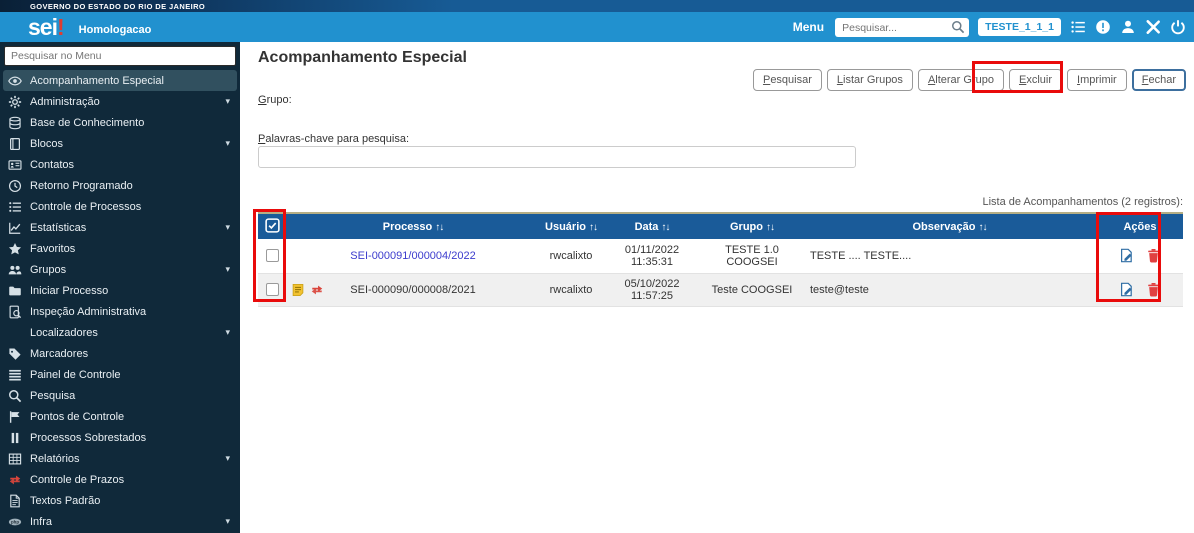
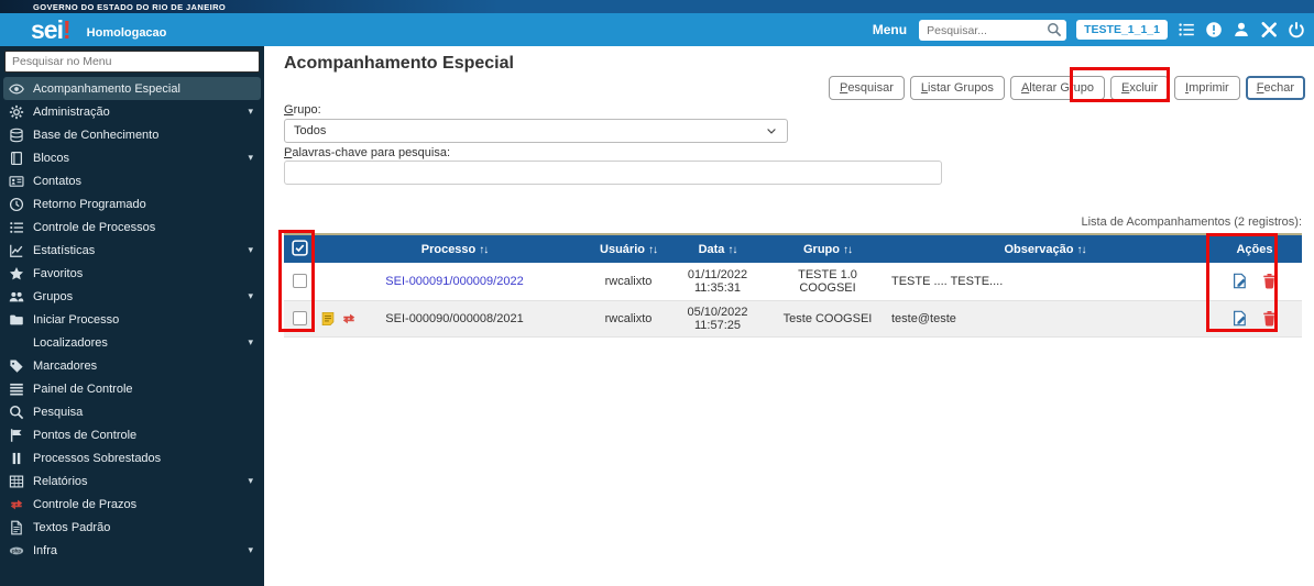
  GOVERNO DO ESTADO DO RIO DE JANEIRO
  sei
  !
  Homologacao
  Menu
  Pesquisar...
  TESTE_1_1_1
  Pesquisar no Menu
  Acompanhamento Especial
  Administração
  ▾
  Base de Conhecimento
  Blocos
  ▾
  Contatos
  Retorno Programado
  Controle de Processos
  Estatísticas
  ▾
  Favoritos
  Grupos
  ▾
  Iniciar Processo
- Inspeção Administrativa
  Localizadores
  ▾
  Marcadores
  Painel de Controle
  Pesquisa
  Pontos de Controle
  Processos Sobrestados
  Relatórios
  ▾
  Controle de Prazos
  Textos Padrão
  Infra
  ▾
  Acompanhamento Especial
  Pesquisar
  Listar Grupos
  Alterar Grupo
  Excluir
  Imprimir
  Fechar
  Grupo:
+ Todos
  Palavras-chave para pesquisa:
  Lista de Acompanhamentos (2 registros):
  	Processo ↑↓	Usuário ↑↓	Data ↑↓	Grupo ↑↓	Observação ↑↓	Ações
- 	SEI-000091/000004/2022	rwcalixto	01/11/2022 11:35:31	TESTE 1.0 COOGSEI	TESTE .... TESTE....
+ 	SEI-000091/000009/2022	rwcalixto	01/11/2022 11:35:31	TESTE 1.0 COOGSEI	TESTE .... TESTE....
  	SEI-000090/000008/2021	rwcalixto	05/10/2022 11:57:25	Teste COOGSEI	teste@teste
